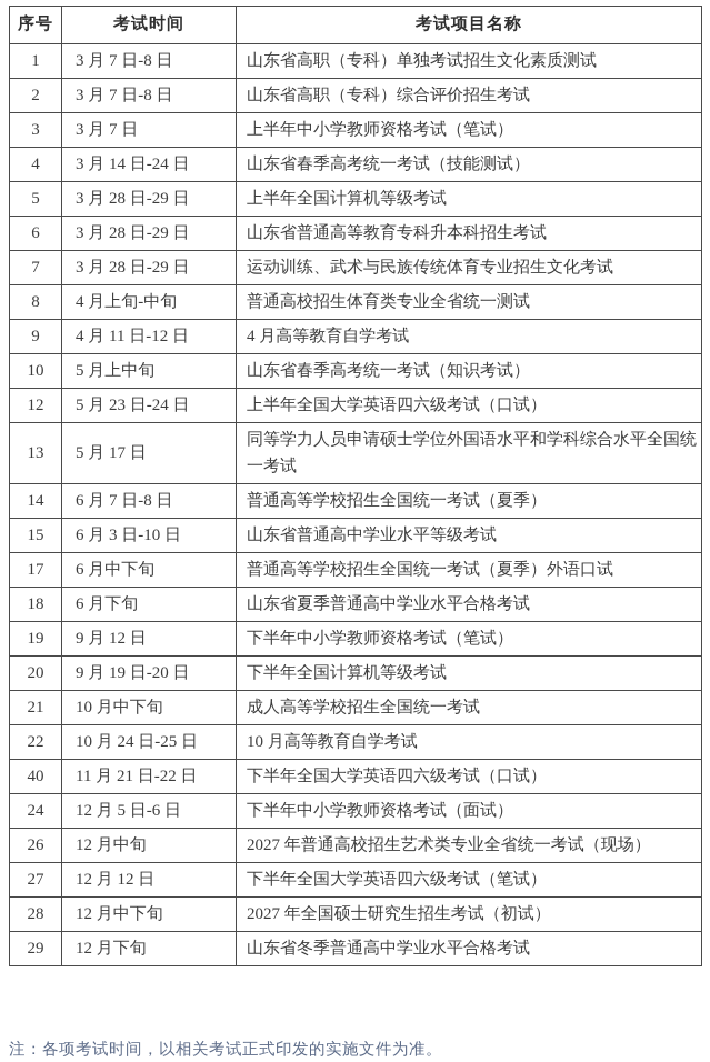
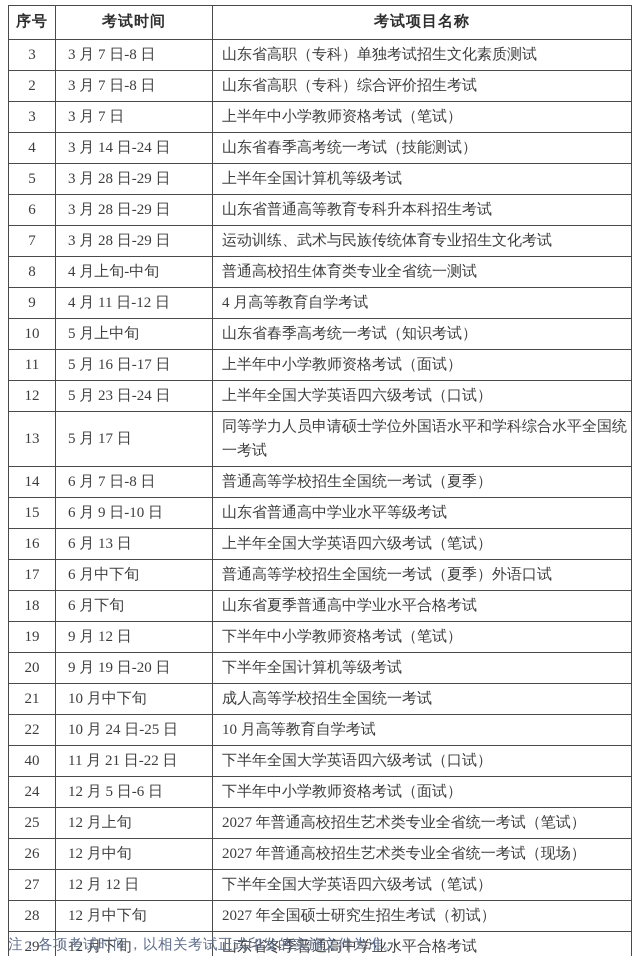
  序号	考试时间	考试项目名称
- 1	3 月 7 日-8 日	山东省高职（专科）单独考试招生文化素质测试
+ 3	3 月 7 日-8 日	山东省高职（专科）单独考试招生文化素质测试
  2	3 月 7 日-8 日	山东省高职（专科）综合评价招生考试
  3	3 月 7 日	上半年中小学教师资格考试（笔试）
  4	3 月 14 日-24 日	山东省春季高考统一考试（技能测试）
  5	3 月 28 日-29 日	上半年全国计算机等级考试
  6	3 月 28 日-29 日	山东省普通高等教育专科升本科招生考试
  7	3 月 28 日-29 日	运动训练、武术与民族传统体育专业招生文化考试
  8	4 月上旬-中旬	普通高校招生体育类专业全省统一测试
  9	4 月 11 日-12 日	4 月高等教育自学考试
  10	5 月上中旬	山东省春季高考统一考试（知识考试）
+ 11	5 月 16 日-17 日	上半年中小学教师资格考试（面试）
  12	5 月 23 日-24 日	上半年全国大学英语四六级考试（口试）
  13	5 月 17 日	同等学力人员申请硕士学位外国语水平和学科综合水平全国统一考试
  14	6 月 7 日-8 日	普通高等学校招生全国统一考试（夏季）
- 15	6 月 3 日-10 日	山东省普通高中学业水平等级考试
+ 15	6 月 9 日-10 日	山东省普通高中学业水平等级考试
+ 16	6 月 13 日	上半年全国大学英语四六级考试（笔试）
  17	6 月中下旬	普通高等学校招生全国统一考试（夏季）外语口试
  18	6 月下旬	山东省夏季普通高中学业水平合格考试
  19	9 月 12 日	下半年中小学教师资格考试（笔试）
  20	9 月 19 日-20 日	下半年全国计算机等级考试
  21	10 月中下旬	成人高等学校招生全国统一考试
  22	10 月 24 日-25 日	10 月高等教育自学考试
  40	11 月 21 日-22 日	下半年全国大学英语四六级考试（口试）
  24	12 月 5 日-6 日	下半年中小学教师资格考试（面试）
+ 25	12 月上旬	2027 年普通高校招生艺术类专业全省统一考试（笔试）
  26	12 月中旬	2027 年普通高校招生艺术类专业全省统一考试（现场）
  27	12 月 12 日	下半年全国大学英语四六级考试（笔试）
  28	12 月中下旬	2027 年全国硕士研究生招生考试（初试）
  29	12 月下旬	山东省冬季普通高中学业水平合格考试
  注：各项考试时间，以相关考试正式印发的实施文件为准。
